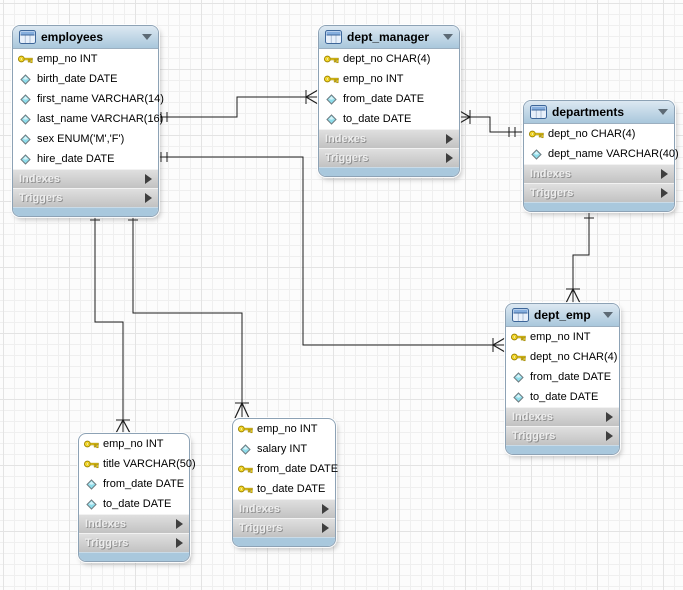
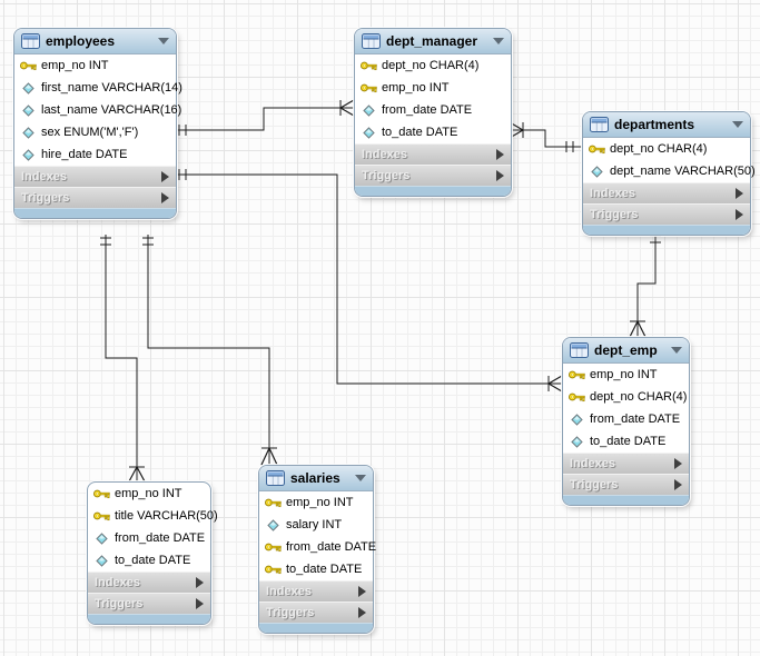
  employees
  emp_no INT
- birth_date DATE
  first_name VARCHAR(14)
  last_name VARCHAR(16)
  sex ENUM('M','F')
  hire_date DATE
  Indexes
  Triggers
  dept_manager
  dept_no CHAR(4)
  emp_no INT
  from_date DATE
  to_date DATE
  Indexes
  Triggers
  departments
  dept_no CHAR(4)
- dept_name VARCHAR(40)
+ dept_name VARCHAR(50)
  Indexes
  Triggers
  dept_emp
  emp_no INT
  dept_no CHAR(4)
  from_date DATE
  to_date DATE
  Indexes
  Triggers
  emp_no INT
  title VARCHAR(50)
  from_date DATE
  to_date DATE
  Indexes
  Triggers
+ salaries
  emp_no INT
  salary INT
  from_date DATE
  to_date DATE
  Indexes
  Triggers
